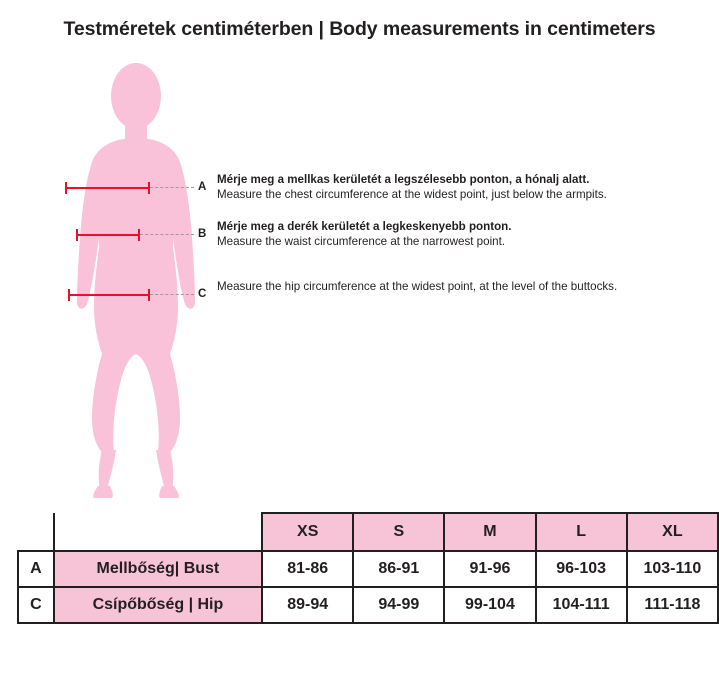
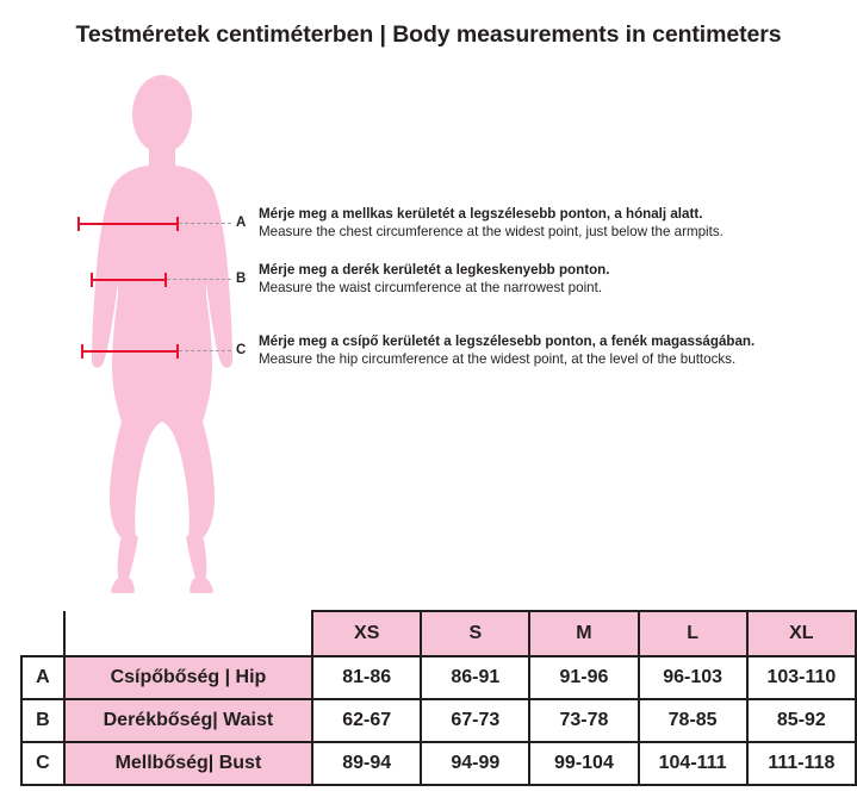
  Testméretek centiméterben | Body measurements in centimeters
  A
  B
  C
  Mérje meg a mellkas kerületét a legszélesebb ponton, a hónalj alatt.
  Measure the chest circumference at the widest point, just below the armpits.
  Mérje meg a derék kerületét a legkeskenyebb ponton.
  Measure the waist circumference at the narrowest point.
+ Mérje meg a csípő kerületét a legszélesebb ponton, a fenék magasságában.
  Measure the hip circumference at the widest point, at the level of the buttocks.
  		XS	S	M	L	XL
- A	Mellbőség| Bust	81-86	86-91	91-96	96-103	103-110
+ A	Csípőbőség | Hip	81-86	86-91	91-96	96-103	103-110
+ B	Derékbőség| Waist	62-67	67-73	73-78	78-85	85-92
- C	Csípőbőség | Hip	89-94	94-99	99-104	104-111	111-118
+ C	Mellbőség| Bust	89-94	94-99	99-104	104-111	111-118
